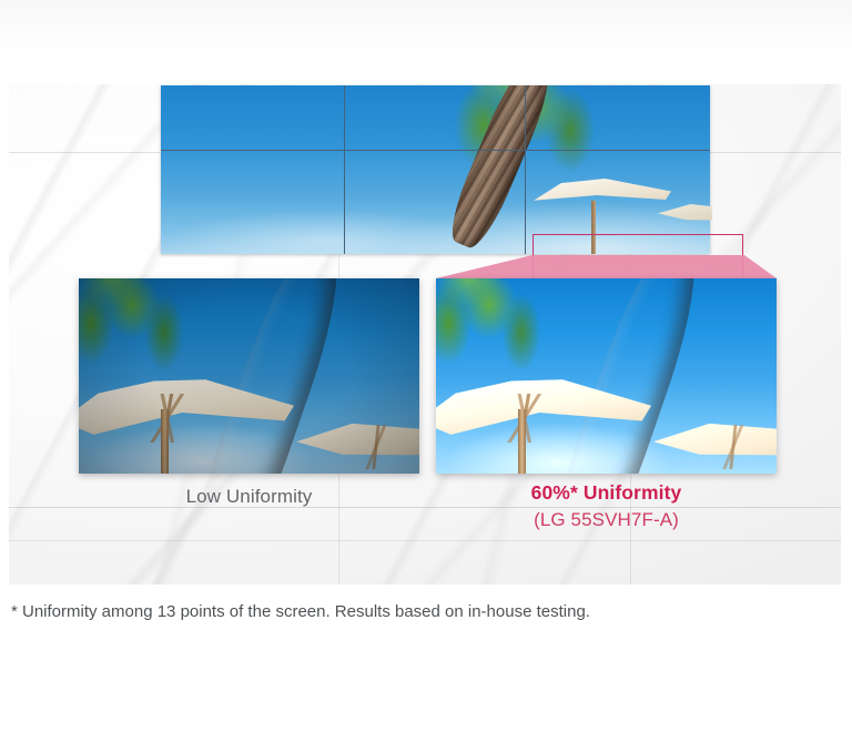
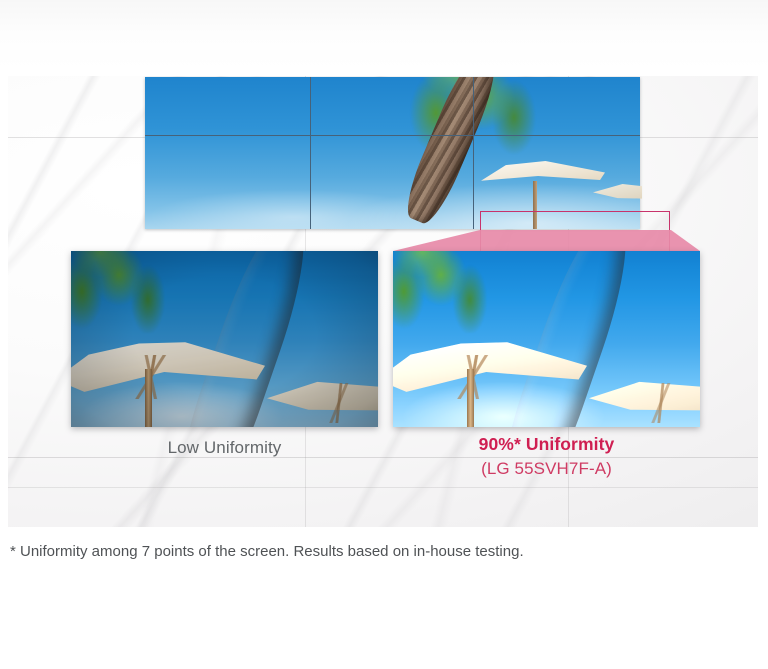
  Low Uniformity
- 60%* Uniformity
+ 90%* Uniformity
  (LG 55SVH7F-A)
- * Uniformity among 13 points of the screen. Results based on in-house testing.
+ * Uniformity among 7 points of the screen. Results based on in-house testing.
